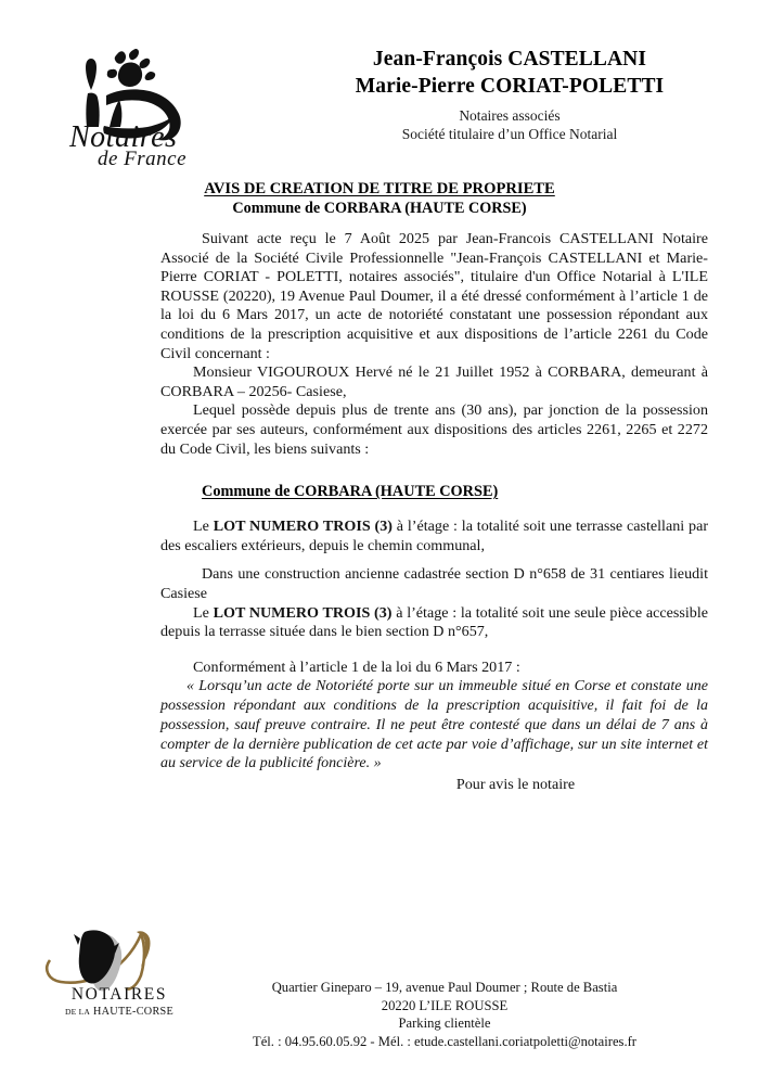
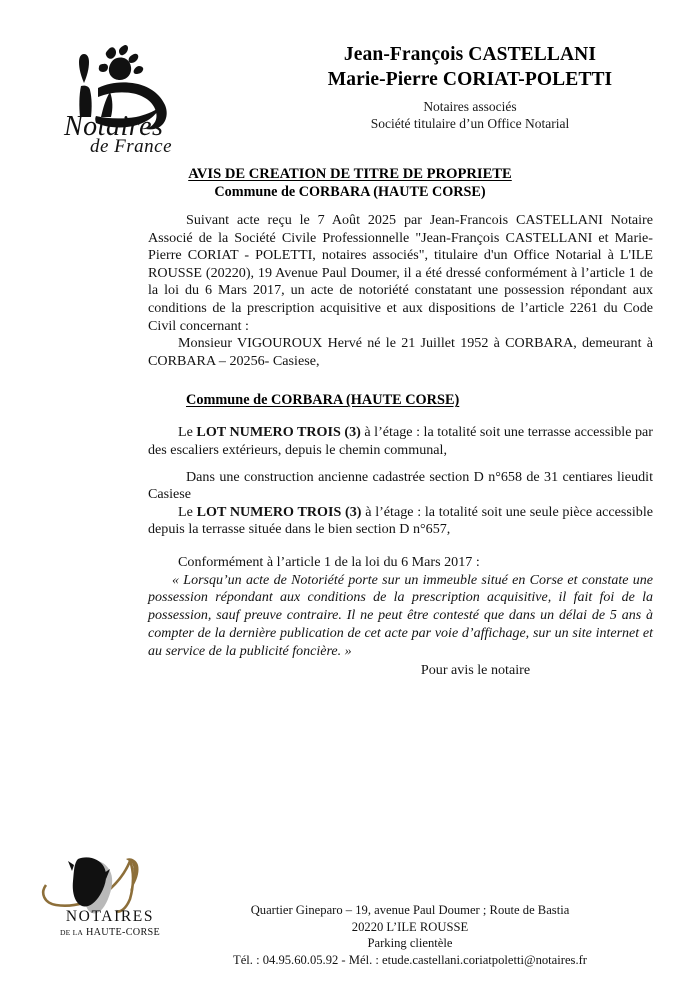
  Notaires
  de France
  Jean-François CASTELLANI
  Marie-Pierre CORIAT-POLETTI
  Notaires associés
  Société titulaire d’un Office Notarial
  AVIS DE CREATION DE TITRE DE PROPRIETE
  Commune de CORBARA (HAUTE CORSE)
  Suivant acte reçu le 7 Août 2025 par Jean-Francois CASTELLANI Notaire Associé de la Société Civile Professionnelle "Jean-François CASTELLANI et Marie-Pierre CORIAT - POLETTI, notaires associés", titulaire d'un Office Notarial à L'ILE ROUSSE (20220), 19 Avenue Paul Doumer, il a été dressé conformément à l’article 1 de la loi du 6 Mars 2017, un acte de notoriété constatant une possession répondant aux conditions de la prescription acquisitive et aux dispositions de l’article 2261 du Code Civil concernant :
  Monsieur VIGOUROUX Hervé né le 21 Juillet 1952 à CORBARA, demeurant à CORBARA – 20256- Casiese,
- Lequel possède depuis plus de trente ans (30 ans), par jonction de la possession exercée par ses auteurs, conformément aux dispositions des articles 2261, 2265 et 2272 du Code Civil, les biens suivants :
  Commune de CORBARA (HAUTE CORSE)
- Le LOT NUMERO TROIS (3) à l’étage : la totalité soit une terrasse castellani par des escaliers extérieurs, depuis le chemin communal,
+ Le LOT NUMERO TROIS (3) à l’étage : la totalité soit une terrasse accessible par des escaliers extérieurs, depuis le chemin communal,
  Dans une construction ancienne cadastrée section D n°658 de 31 centiares lieudit Casiese
  Le LOT NUMERO TROIS (3) à l’étage : la totalité soit une seule pièce accessible depuis la terrasse située dans le bien section D n°657,
  Conformément à l’article 1 de la loi du 6 Mars 2017 :
- « Lorsqu’un acte de Notoriété porte sur un immeuble situé en Corse et constate une possession répondant aux conditions de la prescription acquisitive, il fait foi de la possession, sauf preuve contraire. Il ne peut être contesté que dans un délai de 7 ans à compter de la dernière publication de cet acte par voie d’affichage, sur un site internet et au service de la publicité foncière. »
+ « Lorsqu’un acte de Notoriété porte sur un immeuble situé en Corse et constate une possession répondant aux conditions de la prescription acquisitive, il fait foi de la possession, sauf preuve contraire. Il ne peut être contesté que dans un délai de 5 ans à compter de la dernière publication de cet acte par voie d’affichage, sur un site internet et au service de la publicité foncière. »
  Pour avis le notaire
  NOTAIRES
  DE LA HAUTE-CORSE
  Quartier Gineparo – 19, avenue Paul Doumer ; Route de Bastia
  20220 L’ILE ROUSSE
  Parking clientèle
  Tél. : 04.95.60.05.92 - Mél. : etude.castellani.coriatpoletti@notaires.fr
